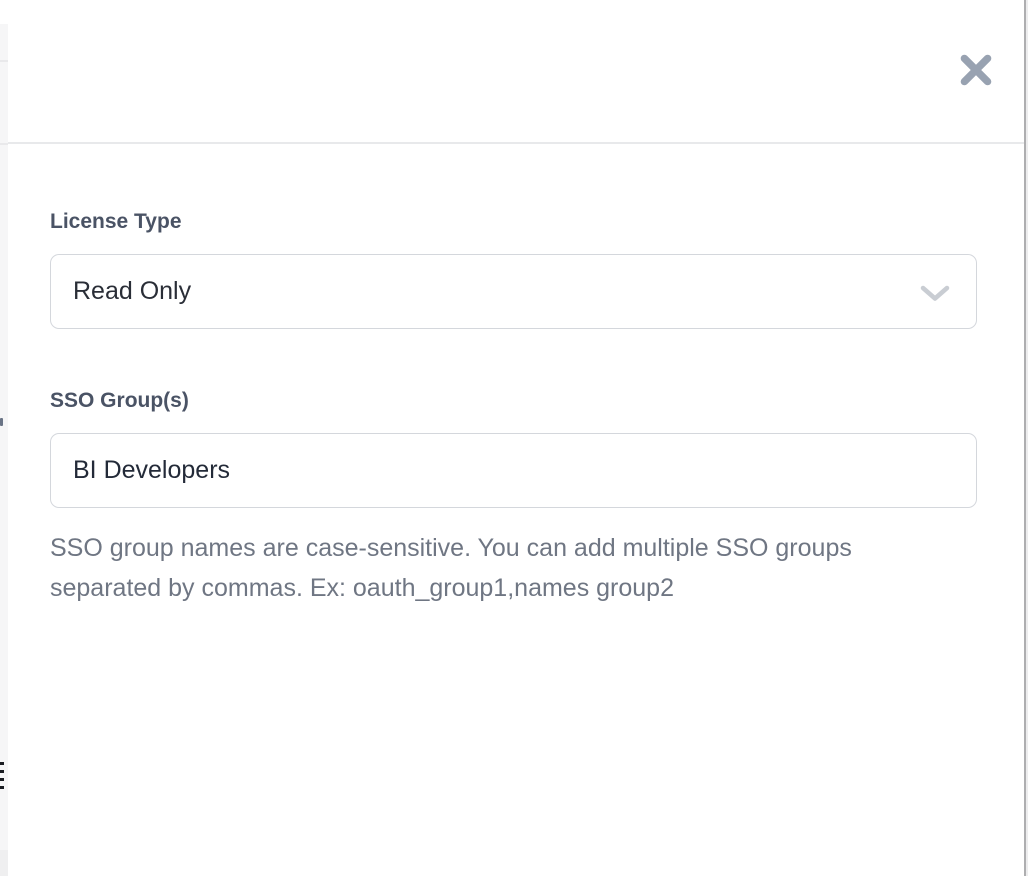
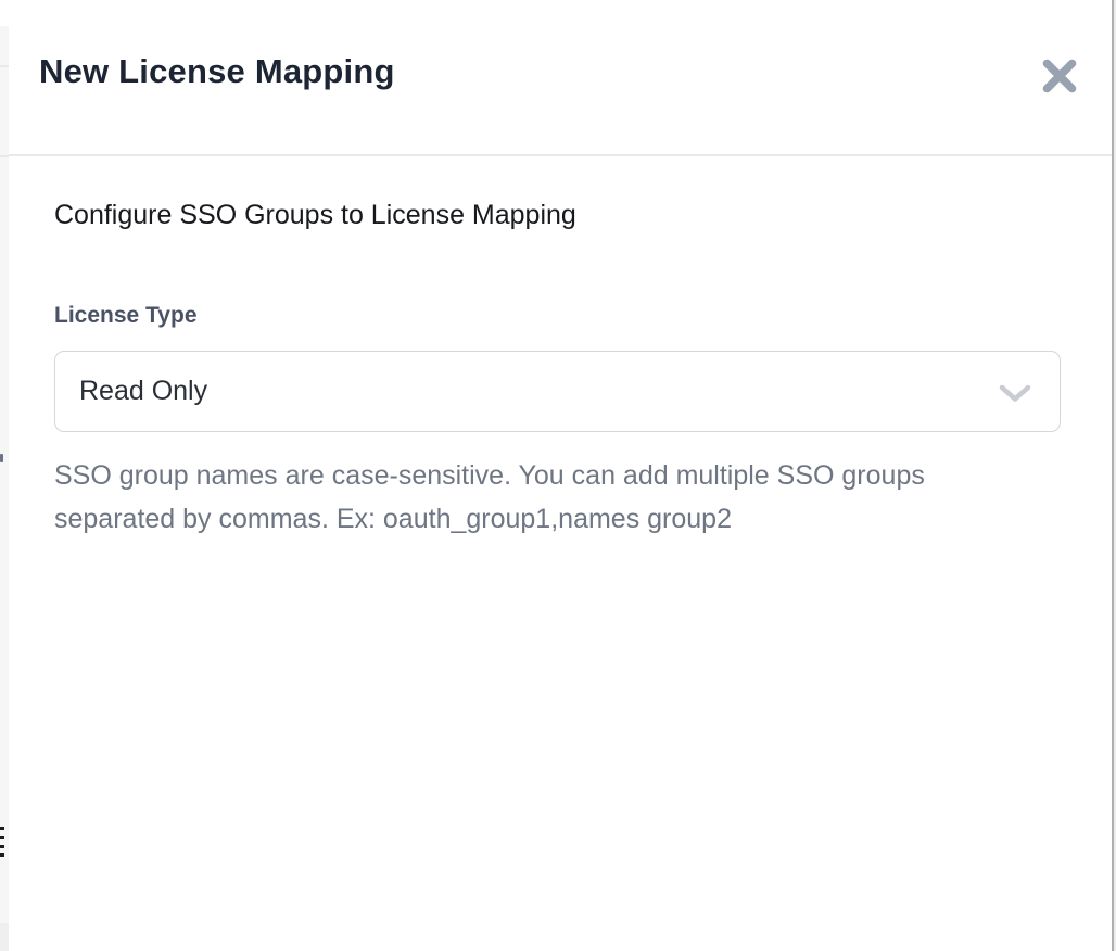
+ New License Mapping
+ Configure SSO Groups to License Mapping
  License Type
  Read Only
- SSO Group(s)
- BI Developers
  SSO group names are case-sensitive. You can add multiple SSO groups separated by commas. Ex: oauth_group1,names group2
